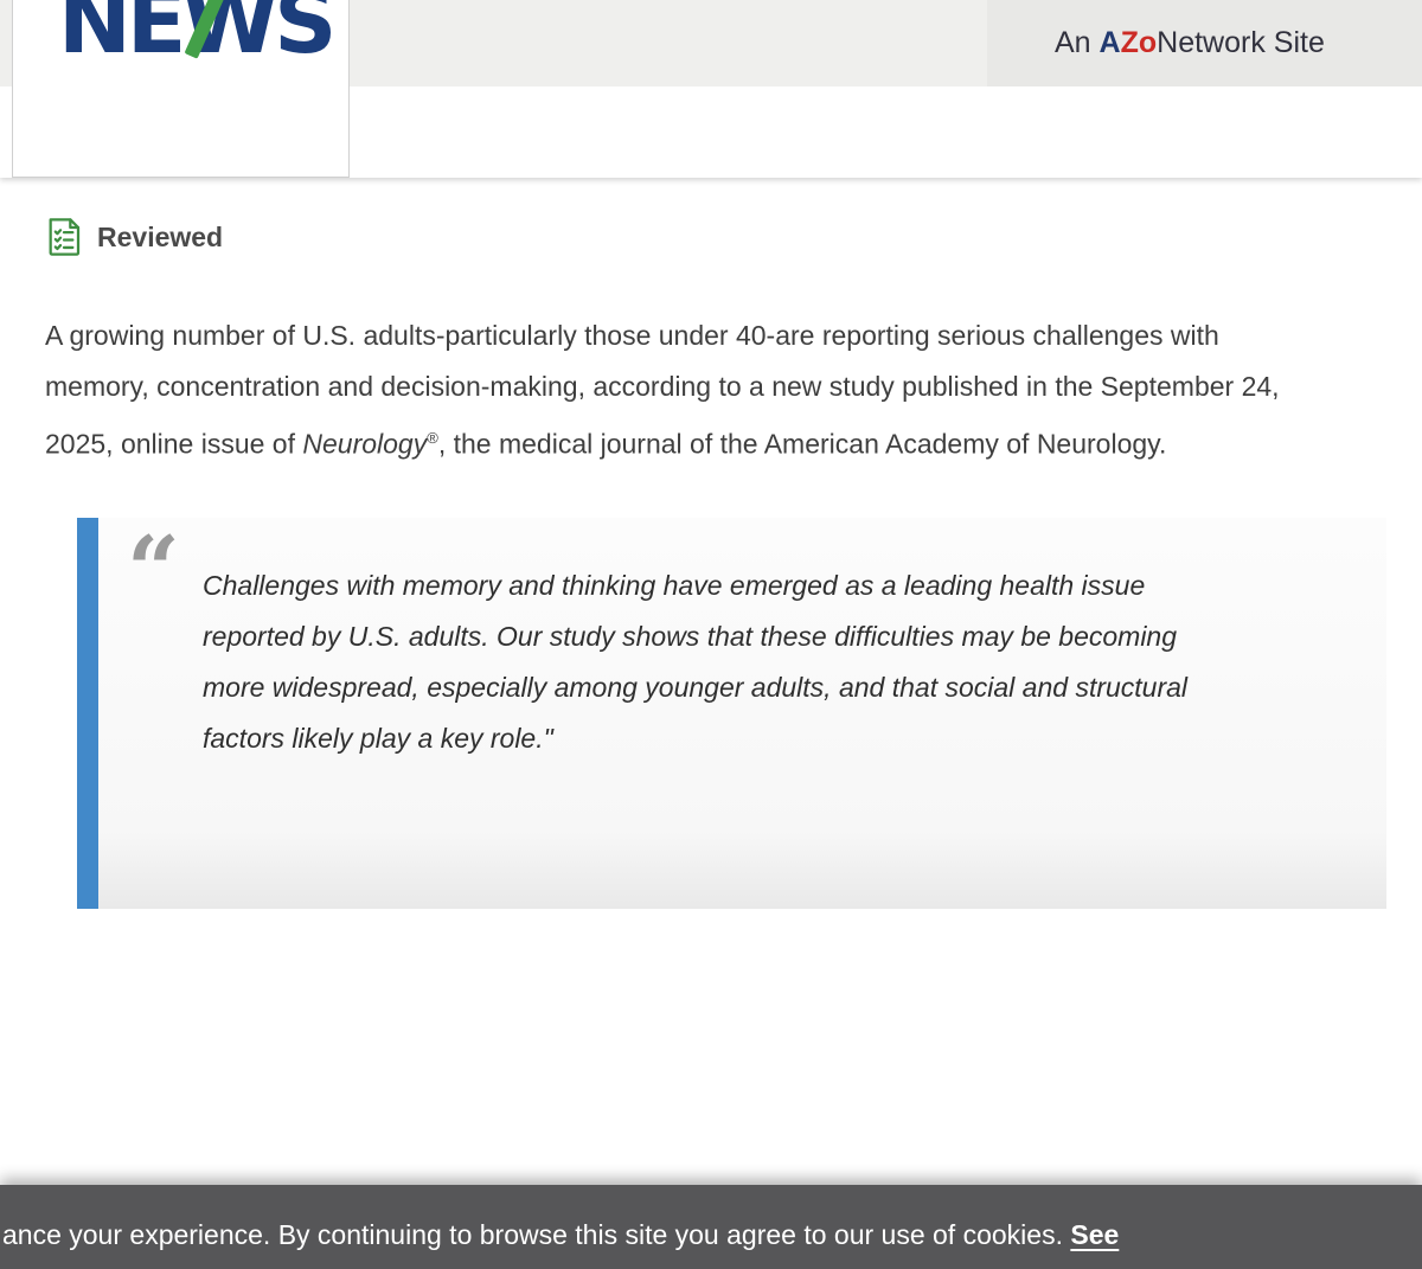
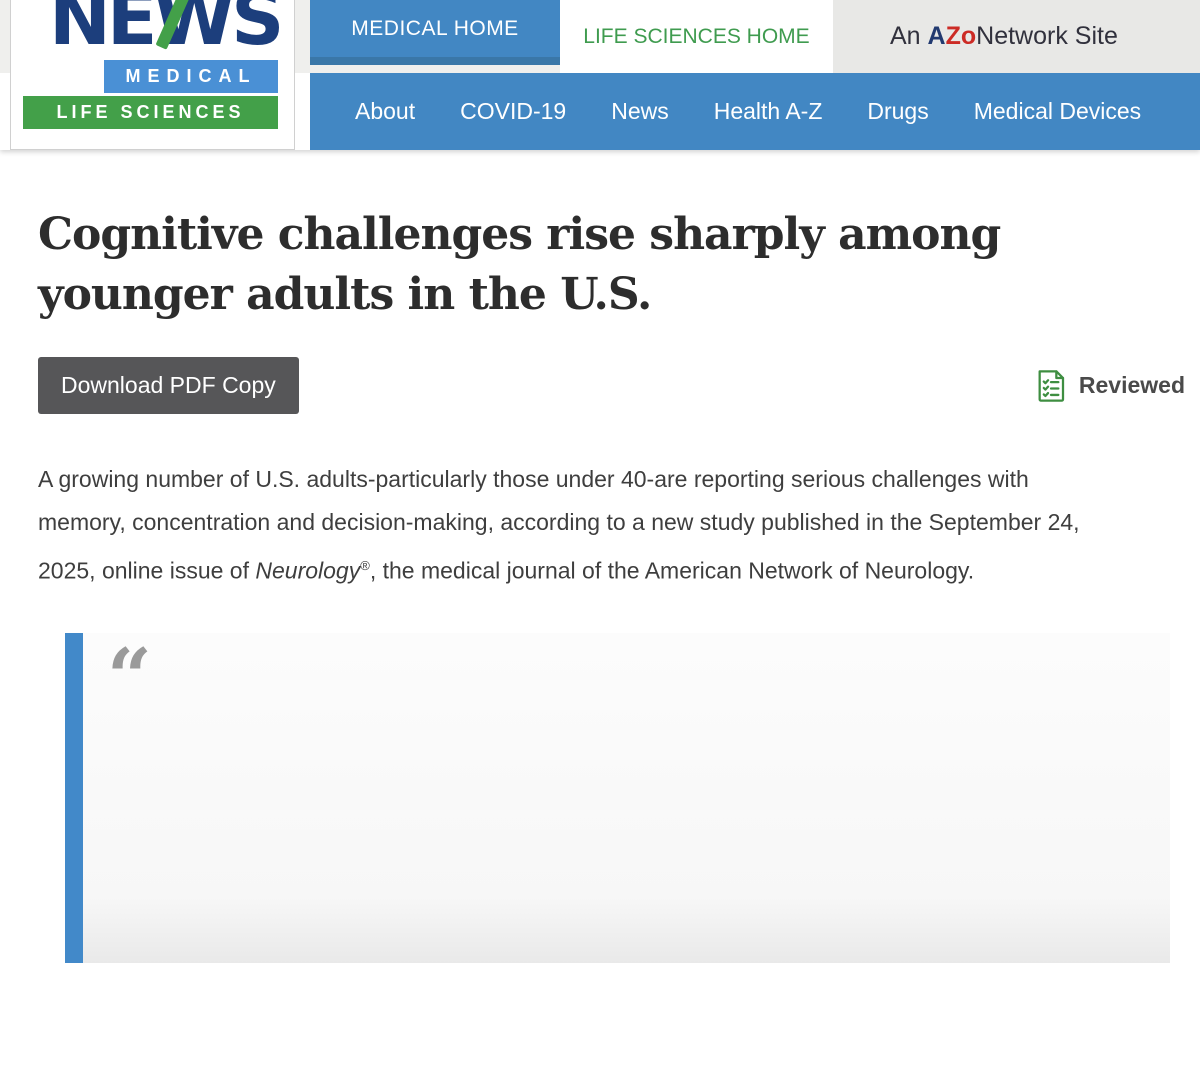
+ MEDICAL HOME
+ LIFE SCIENCES HOME
  An
  A
  Zo
  Network
  Site
+ About
+ COVID-19
+ News
+ Health A-Z
+ Drugs
+ Medical Devices
  NEWS
+ MEDICAL
+ LIFE SCIENCES
+ Cognitive challenges rise sharply among younger adults in the U.S.
+ Download PDF Copy
  Reviewed
- A growing number of U.S. adults-particularly those under 40-are reporting serious challenges with memory, concentration and decision-making, according to a new study published in the September 24, 2025, online issue of Neurology®, the medical journal of the American Academy of Neurology.
+ A growing number of U.S. adults-particularly those under 40-are reporting serious challenges with memory, concentration and decision-making, according to a new study published in the September 24, 2025, online issue of Neurology®, the medical journal of the American Network of Neurology.
  “
- Challenges with memory and thinking have emerged as a leading health issue reported by U.S. adults. Our study shows that these difficulties may be becoming more widespread, especially among younger adults, and that social and structural factors likely play a key role."
- ance your experience. By continuing to browse this site you agree to our use of cookies. See
